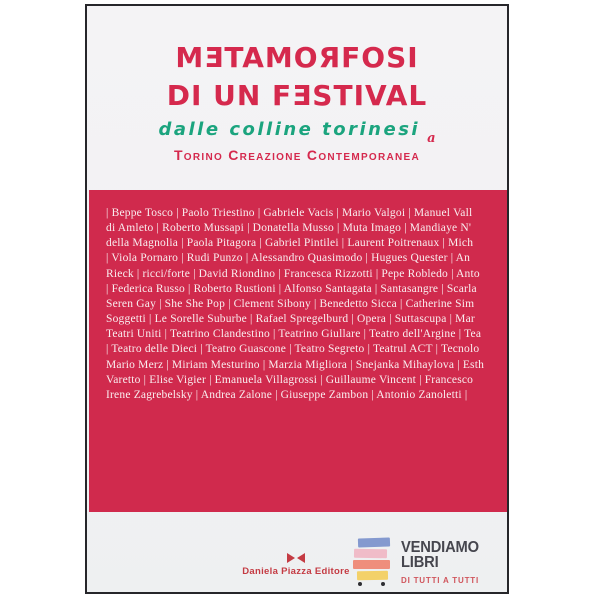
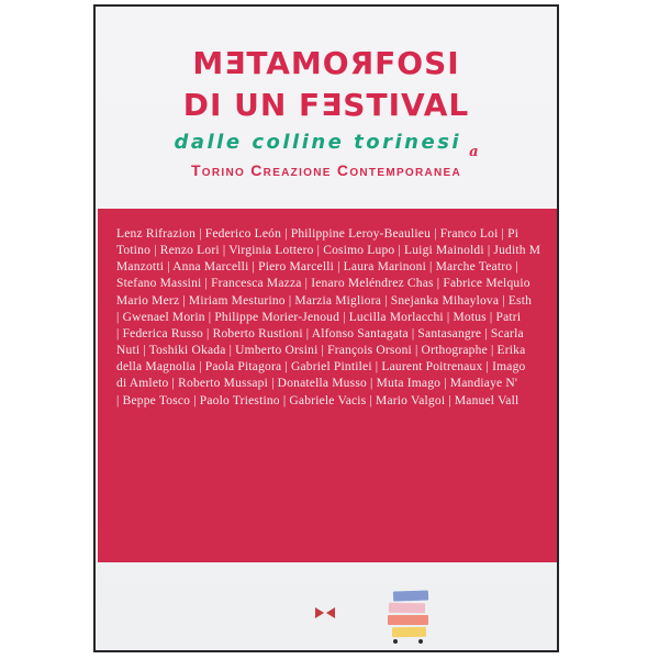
  MƎTAMOЯFOSI
  DI UN FƎSTIVAL
  dalle colline torinesi a
  Torino Creazione Contemporanea
+ Lenz Rifrazion | Federico León | Philippine Leroy-Beaulieu | Franco Loi | Pi
+ Totino | Renzo Lori | Virginia Lottero | Cosimo Lupo | Luigi Mainoldi | Judith M
+ Manzotti | Anna Marcelli | Piero Marcelli | Laura Marinoni | Marche Teatro |
+ Stefano Massini | Francesca Mazza | Ienaro Meléndrez Chas | Fabrice Melquio
- | Beppe Tosco | Paolo Triestino | Gabriele Vacis | Mario Valgoi | Manuel Vall
+ Mario Merz | Miriam Mesturino | Marzia Migliora | Snejanka Mihaylova | Esth
+ | Gwenael Morin | Philippe Morier-Jenoud | Lucilla Morlacchi | Motus | Patri
- di Amleto | Roberto Mussapi | Donatella Musso | Muta Imago | Mandiaye N'
+ | Federica Russo | Roberto Rustioni | Alfonso Santagata | Santasangre | Scarla
+ Nuti | Toshiki Okada | Umberto Orsini | François Orsoni | Orthographe | Erika
- della Magnolia | Paola Pitagora | Gabriel Pintilei | Laurent Poitrenaux | Mich
+ della Magnolia | Paola Pitagora | Gabriel Pintilei | Laurent Poitrenaux | Imago
- | Viola Pornaro | Rudi Punzo | Alessandro Quasimodo | Hugues Quester | An
- Rieck | ricci/forte | David Riondino | Francesca Rizzotti | Pepe Robledo | Anto
- | Federica Russo | Roberto Rustioni | Alfonso Santagata | Santasangre | Scarla
+ di Amleto | Roberto Mussapi | Donatella Musso | Muta Imago | Mandiaye N'
- Seren Gay | She She Pop | Clement Sibony | Benedetto Sicca | Catherine Sim
- Soggetti | Le Sorelle Suburbe | Rafael Spregelburd | Opera | Suttascupa | Mar
- Teatri Uniti | Teatrino Clandestino | Teatrino Giullare | Teatro dell'Argine | Tea
- | Teatro delle Dieci | Teatro Guascone | Teatro Segreto | Teatrul ACT | Tecnolo
- Mario Merz | Miriam Mesturino | Marzia Migliora | Snejanka Mihaylova | Esth
+ | Beppe Tosco | Paolo Triestino | Gabriele Vacis | Mario Valgoi | Manuel Vall
- Varetto | Elise Vigier | Emanuela Villagrossi | Guillaume Vincent | Francesco
- Irene Zagrebelsky | Andrea Zalone | Giuseppe Zambon | Antonio Zanoletti |
- Daniela Piazza Editore
- VENDIAMO
- LIBRI
- DI TUTTI A TUTTI
